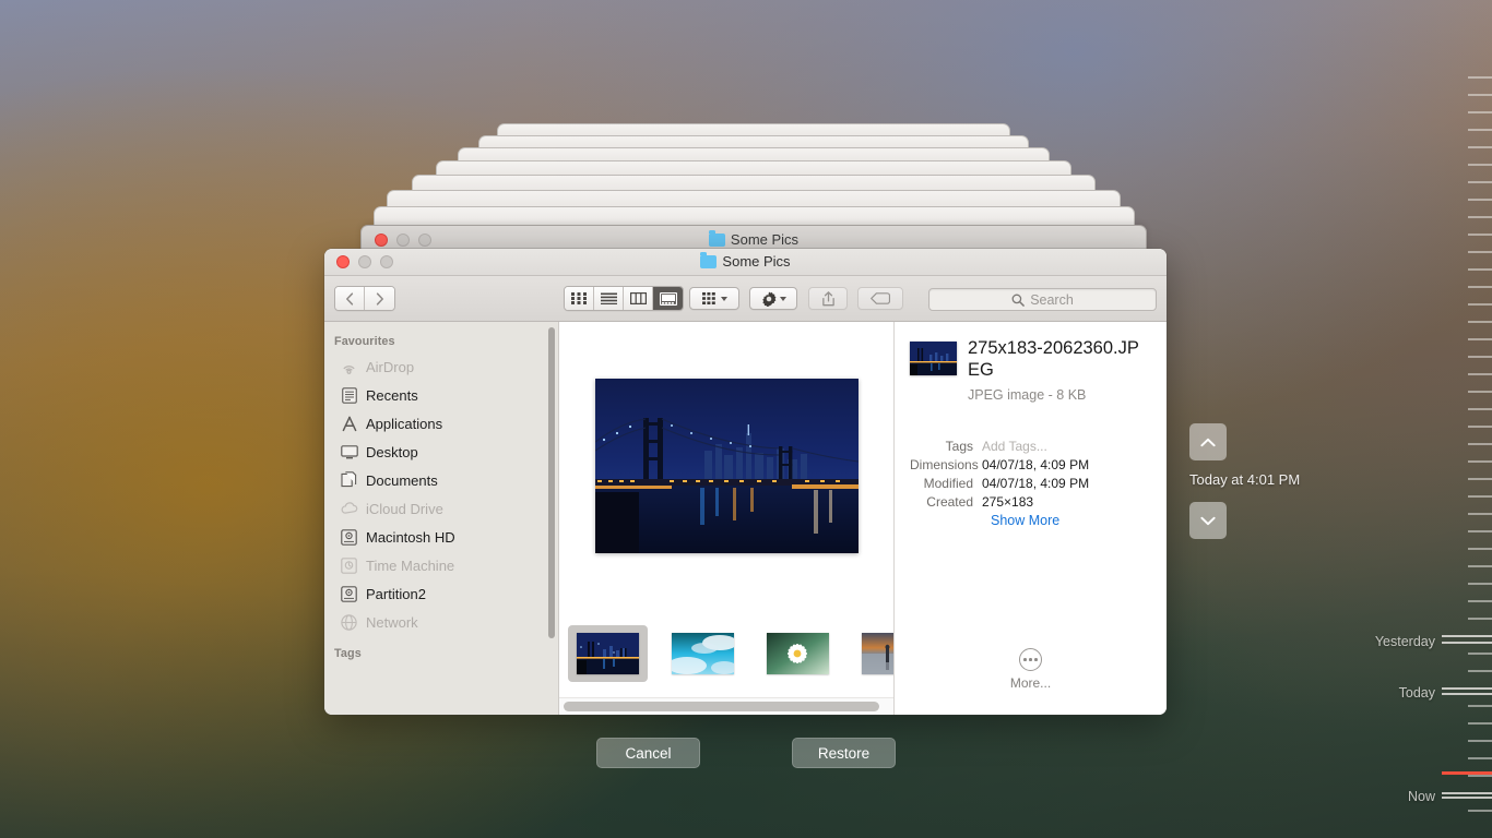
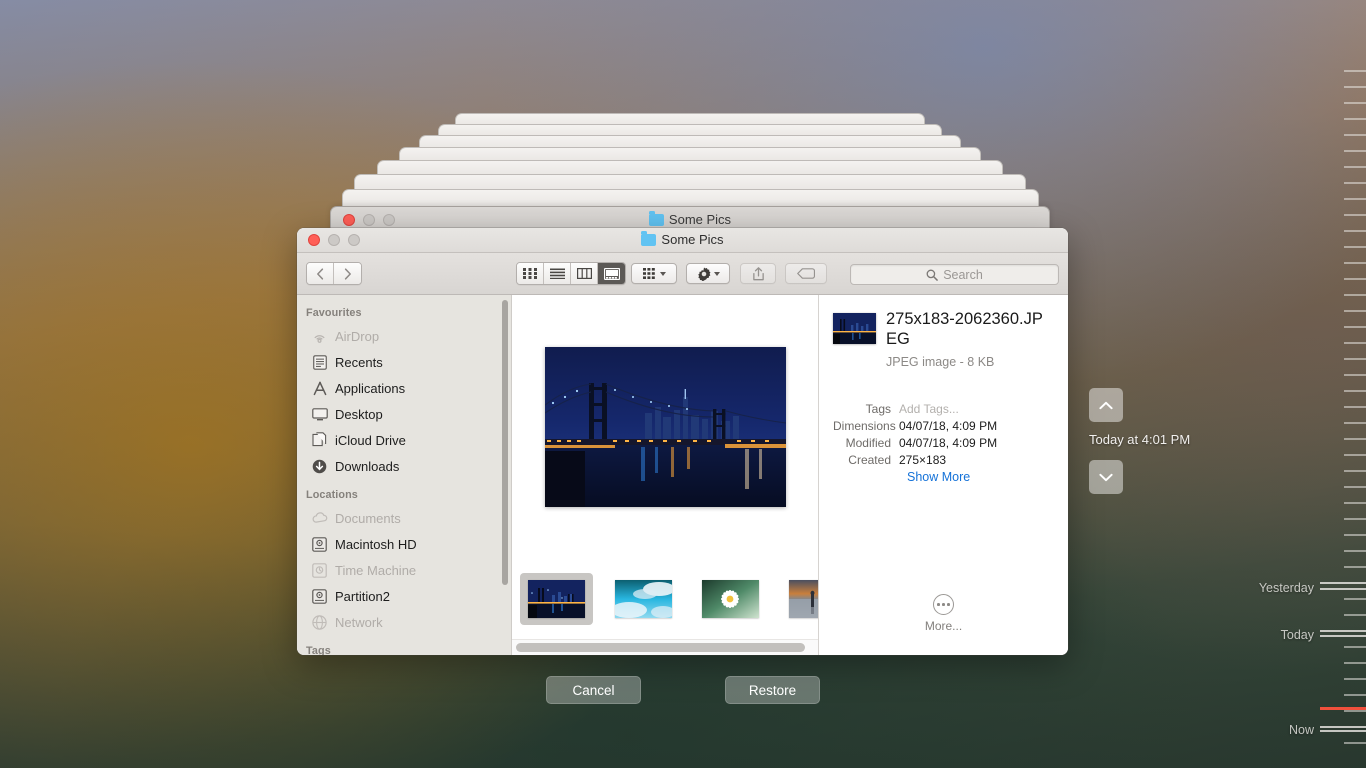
  Some Pics
  Some Pics
  Search
  Favourites
  AirDrop
  Recents
  Applications
  Desktop
- Documents
+ iCloud Drive
+ Downloads
+ Locations
- iCloud Drive
+ Documents
  Macintosh HD
  Time Machine
  Partition2
  Network
  Tags
  275x183-2062360.JPEG
  JPEG image - 8 KB
  Tags
  Add Tags...
  Dimensions
  04/07/18, 4:09 PM
  Modified
  04/07/18, 4:09 PM
  Created
  275×183
  Show More
  More...
  Cancel
  Restore
  Today at 4:01 PM
  Yesterday
  Today
  Now
